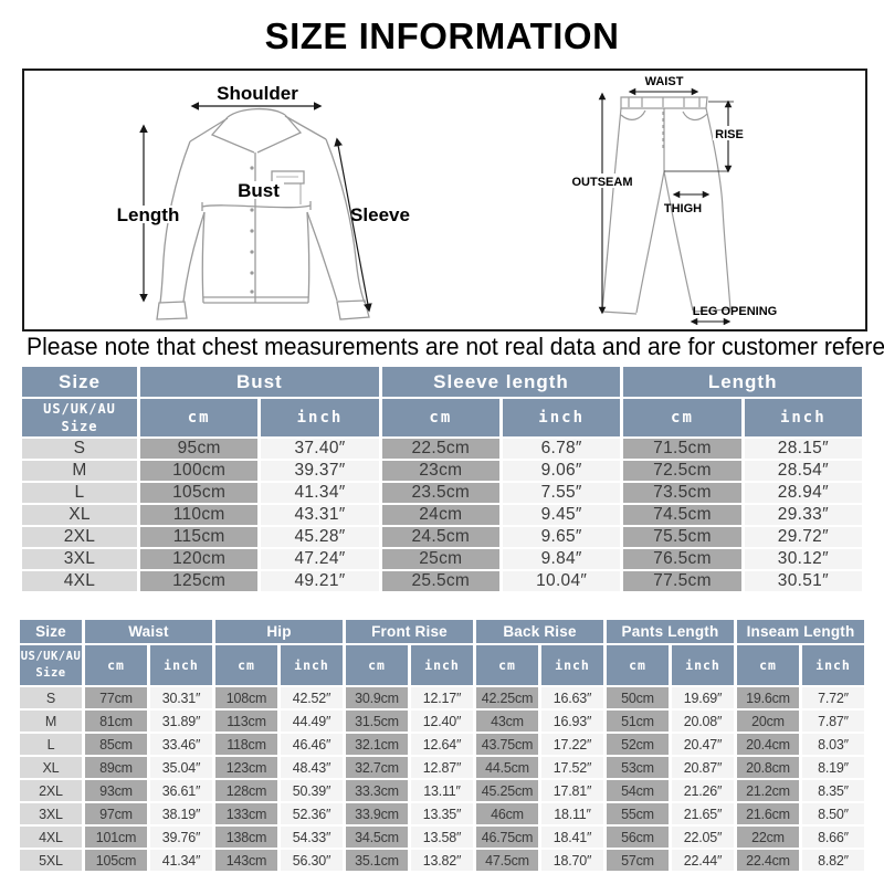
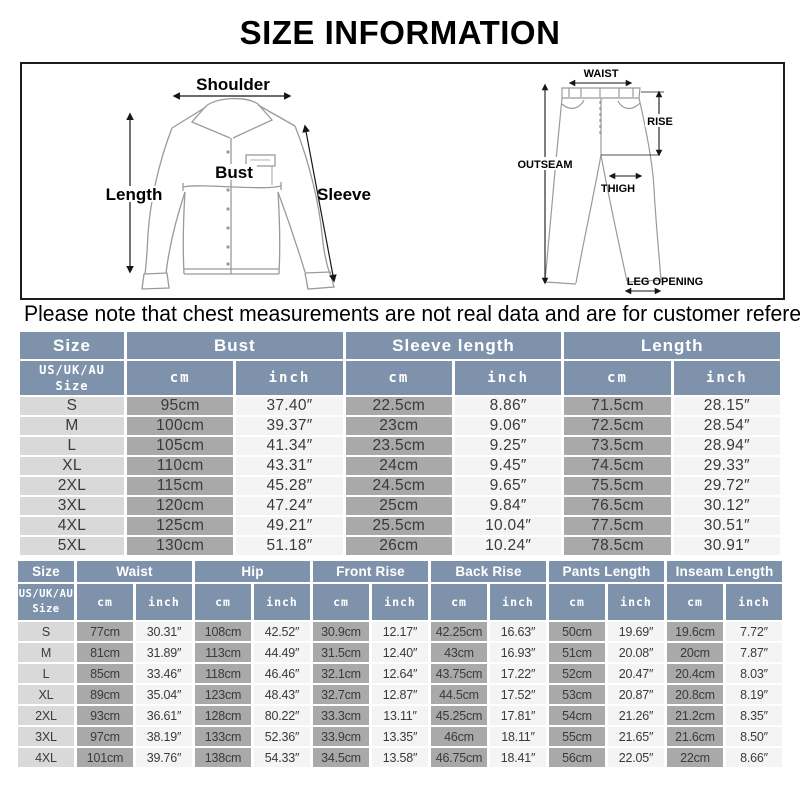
  SIZE INFORMATION
  Shoulder
  Length
  Bust
  Sleeve
  WAIST
  RISE
  OUTSEAM
  THIGH
  LEG OPENING
  Please note that chest measurements are not real data and are for customer refere
  Size	Bust	Sleeve length	Length
  US/UK/AU Size	cm	inch	cm	inch	cm	inch
- S	95cm	37.40″	22.5cm	6.78″	71.5cm	28.15″
+ S	95cm	37.40″	22.5cm	8.86″	71.5cm	28.15″
  M	100cm	39.37″	23cm	9.06″	72.5cm	28.54″
- L	105cm	41.34″	23.5cm	7.55″	73.5cm	28.94″
+ L	105cm	41.34″	23.5cm	9.25″	73.5cm	28.94″
  XL	110cm	43.31″	24cm	9.45″	74.5cm	29.33″
  2XL	115cm	45.28″	24.5cm	9.65″	75.5cm	29.72″
  3XL	120cm	47.24″	25cm	9.84″	76.5cm	30.12″
  4XL	125cm	49.21″	25.5cm	10.04″	77.5cm	30.51″
+ 5XL	130cm	51.18″	26cm	10.24″	78.5cm	30.91″
  Size	Waist	Hip	Front Rise	Back Rise	Pants Length	Inseam Length
  US/UK/AU Size	cm	inch	cm	inch	cm	inch	cm	inch	cm	inch	cm	inch
  S	77cm	30.31″	108cm	42.52″	30.9cm	12.17″	42.25cm	16.63″	50cm	19.69″	19.6cm	7.72″
  M	81cm	31.89″	113cm	44.49″	31.5cm	12.40″	43cm	16.93″	51cm	20.08″	20cm	7.87″
  L	85cm	33.46″	118cm	46.46″	32.1cm	12.64″	43.75cm	17.22″	52cm	20.47″	20.4cm	8.03″
  XL	89cm	35.04″	123cm	48.43″	32.7cm	12.87″	44.5cm	17.52″	53cm	20.87″	20.8cm	8.19″
- 2XL	93cm	36.61″	128cm	50.39″	33.3cm	13.11″	45.25cm	17.81″	54cm	21.26″	21.2cm	8.35″
+ 2XL	93cm	36.61″	128cm	80.22″	33.3cm	13.11″	45.25cm	17.81″	54cm	21.26″	21.2cm	8.35″
  3XL	97cm	38.19″	133cm	52.36″	33.9cm	13.35″	46cm	18.11″	55cm	21.65″	21.6cm	8.50″
  4XL	101cm	39.76″	138cm	54.33″	34.5cm	13.58″	46.75cm	18.41″	56cm	22.05″	22cm	8.66″
- 5XL	105cm	41.34″	143cm	56.30″	35.1cm	13.82″	47.5cm	18.70″	57cm	22.44″	22.4cm	8.82″
